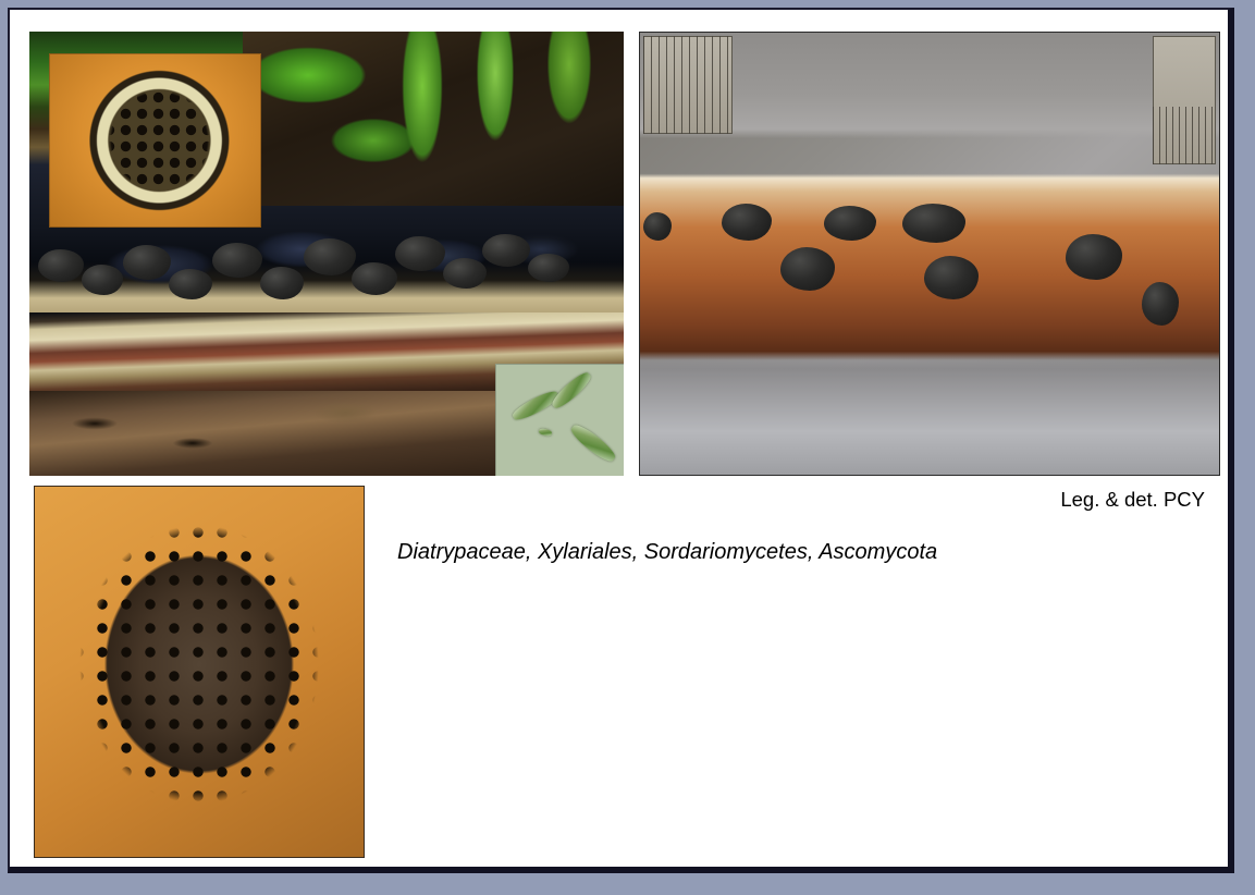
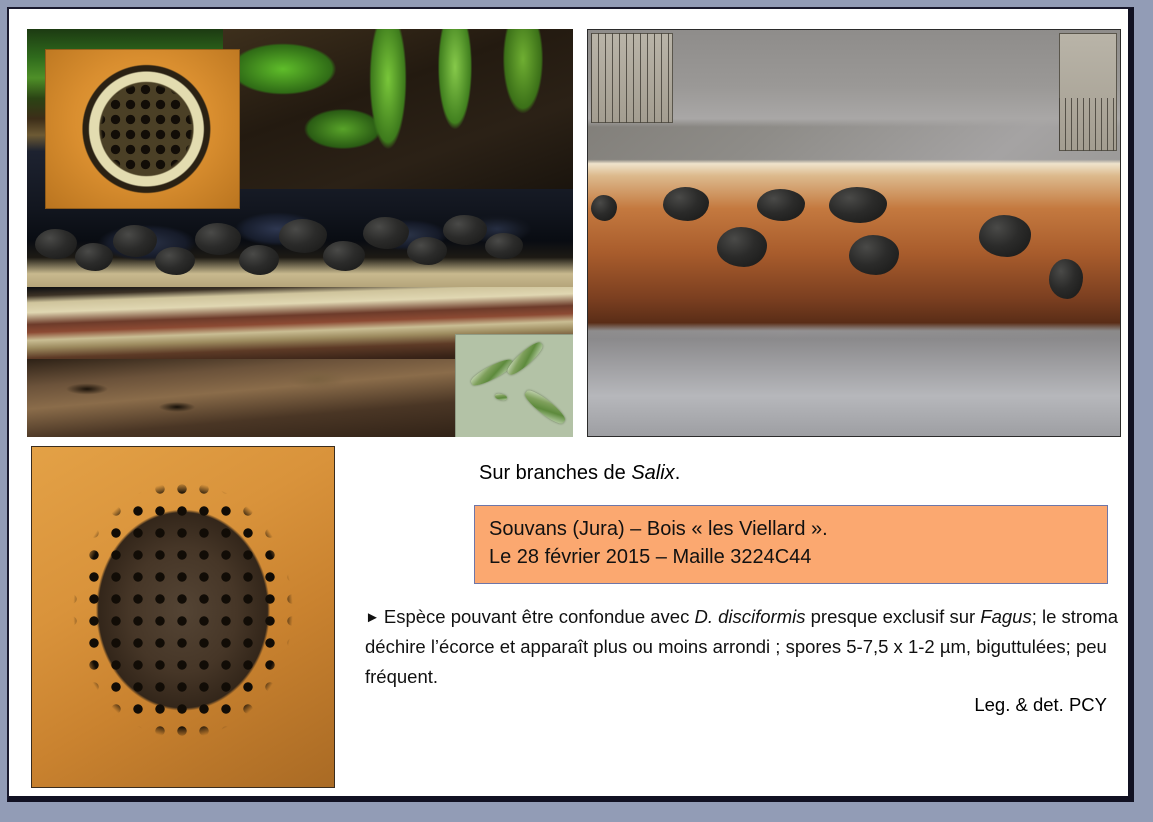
+ Sur branches de Salix.
+ Souvans (Jura) – Bois « les Viellard ».
+ Le 28 février 2015 – Maille 3224C44
+ ► Espèce pouvant être confondue avec D. disciformis presque exclusif sur Fagus; le stroma déchire l’écorce et apparaît plus ou moins arrondi ; spores 5-7,5 x 1-2 µm, biguttulées; peu fréquent.
  Leg. & det. PCY
- Diatrypaceae, Xylariales, Sordariomycetes, Ascomycota
